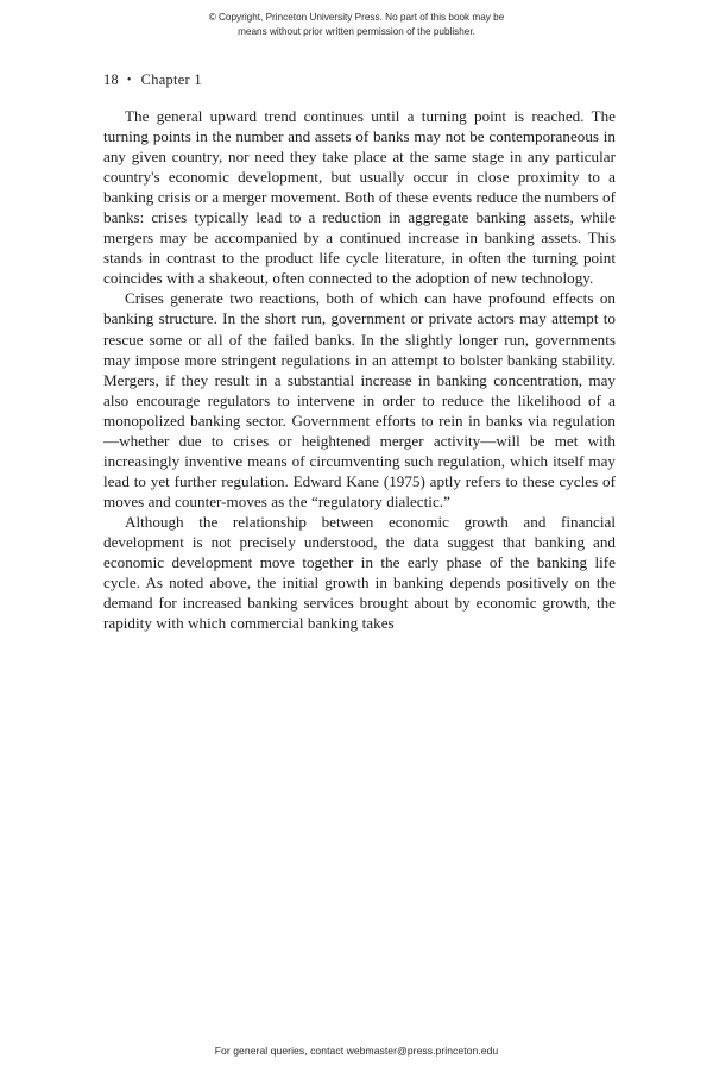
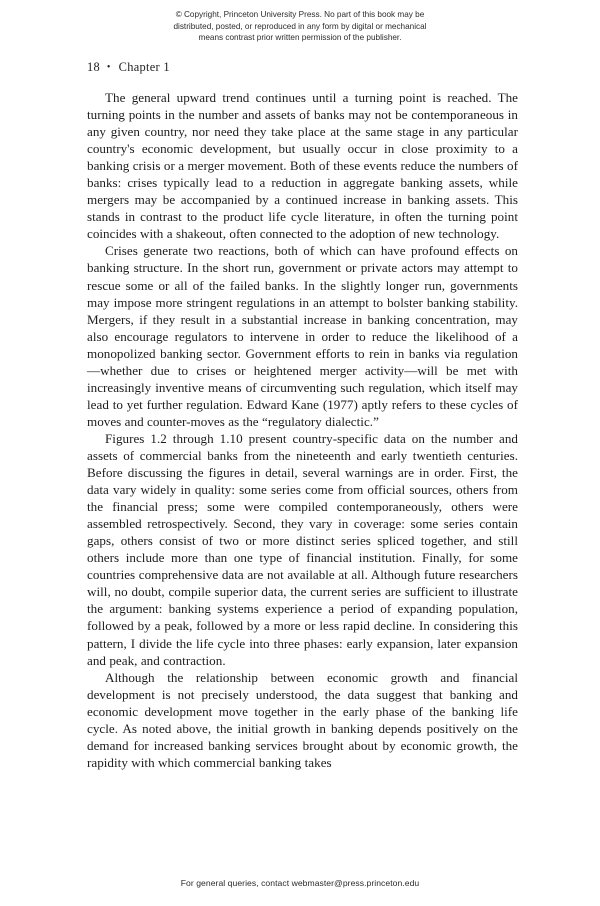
  © Copyright, Princeton University Press. No part of this book may be
+ distributed, posted, or reproduced in any form by digital or mechanical
- means without prior written permission of the publisher.
+ means contrast prior written permission of the publisher.
  18 • Chapter 1
  The general upward trend continues until a turning point is reached. The turning points in the number and assets of banks may not be contemporaneous in any given country, nor need they take place at the same stage in any particular country's economic development, but usually occur in close proximity to a banking crisis or a merger movement. Both of these events reduce the numbers of banks: crises typically lead to a reduction in aggregate banking assets, while mergers may be accompanied by a continued increase in banking assets. This stands in contrast to the product life cycle literature, in often the turning point coincides with a shakeout, often connected to the adoption of new technology.
- Crises generate two reactions, both of which can have profound effects on banking structure. In the short run, government or private actors may attempt to rescue some or all of the failed banks. In the slightly longer run, governments may impose more stringent regulations in an attempt to bolster banking stability. Mergers, if they result in a substantial increase in banking concentration, may also encourage regulators to intervene in order to reduce the likelihood of a monopolized banking sector. Government efforts to rein in banks via regulation—whether due to crises or heightened merger activity—will be met with increasingly inventive means of circumventing such regulation, which itself may lead to yet further regulation. Edward Kane (1975) aptly refers to these cycles of moves and counter-moves as the “regulatory dialectic.”
+ Crises generate two reactions, both of which can have profound effects on banking structure. In the short run, government or private actors may attempt to rescue some or all of the failed banks. In the slightly longer run, governments may impose more stringent regulations in an attempt to bolster banking stability. Mergers, if they result in a substantial increase in banking concentration, may also encourage regulators to intervene in order to reduce the likelihood of a monopolized banking sector. Government efforts to rein in banks via regulation—whether due to crises or heightened merger activity—will be met with increasingly inventive means of circumventing such regulation, which itself may lead to yet further regulation. Edward Kane (1977) aptly refers to these cycles of moves and counter-moves as the “regulatory dialectic.”
+ Figures 1.2 through 1.10 present country-specific data on the number and assets of commercial banks from the nineteenth and early twentieth centuries. Before discussing the figures in detail, several warnings are in order. First, the data vary widely in quality: some series come from official sources, others from the financial press; some were compiled contemporaneously, others were assembled retrospectively. Second, they vary in coverage: some series contain gaps, others consist of two or more distinct series spliced together, and still others include more than one type of financial institution. Finally, for some countries comprehensive data are not available at all. Although future researchers will, no doubt, compile superior data, the current series are sufficient to illustrate the argument: banking systems experience a period of expanding population, followed by a peak, followed by a more or less rapid decline. In considering this pattern, I divide the life cycle into three phases: early expansion, later expansion and peak, and contraction.
  Although the relationship between economic growth and financial development is not precisely understood, the data suggest that banking and economic development move together in the early phase of the banking life cycle. As noted above, the initial growth in banking depends positively on the demand for increased banking services brought about by economic growth, the rapidity with which commercial banking takes
  For general queries, contact webmaster@press.princeton.edu
